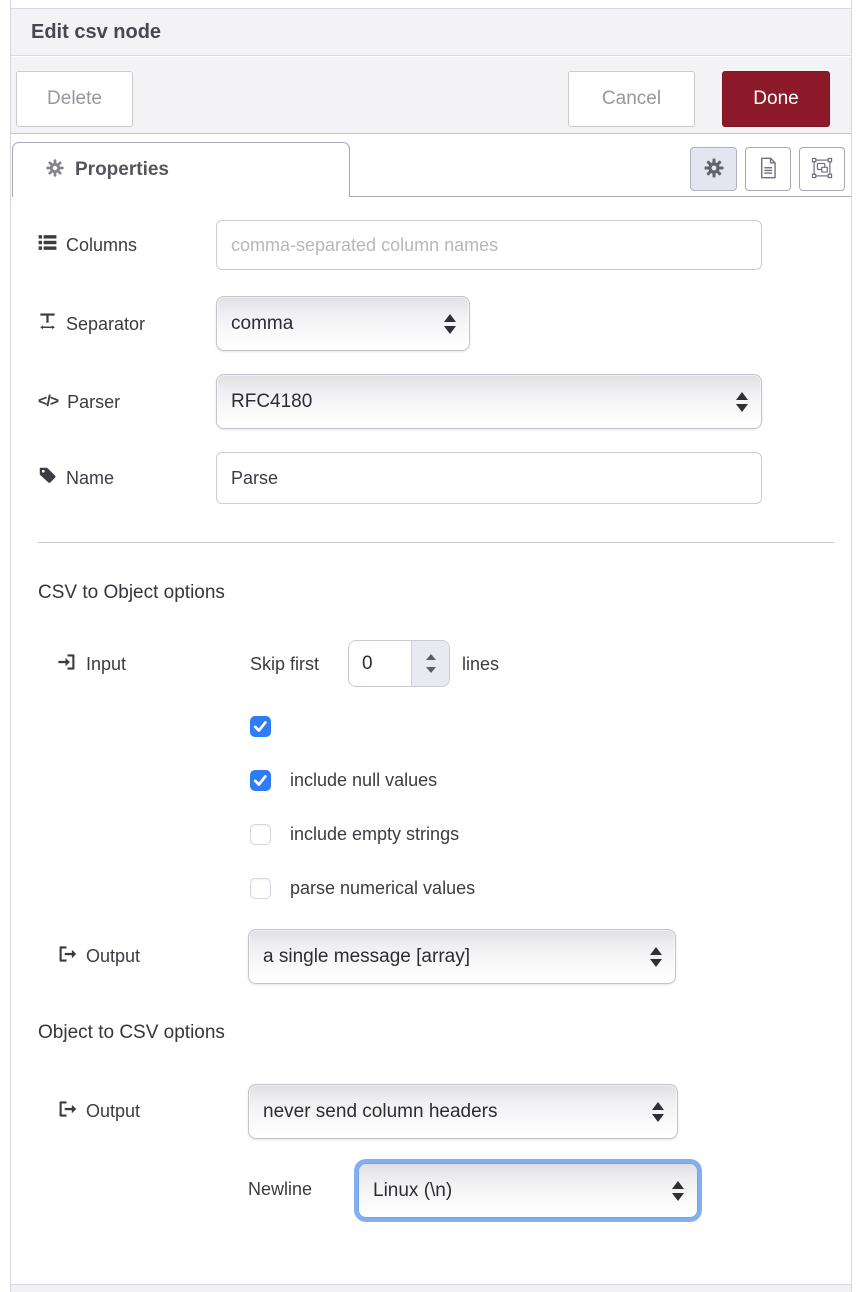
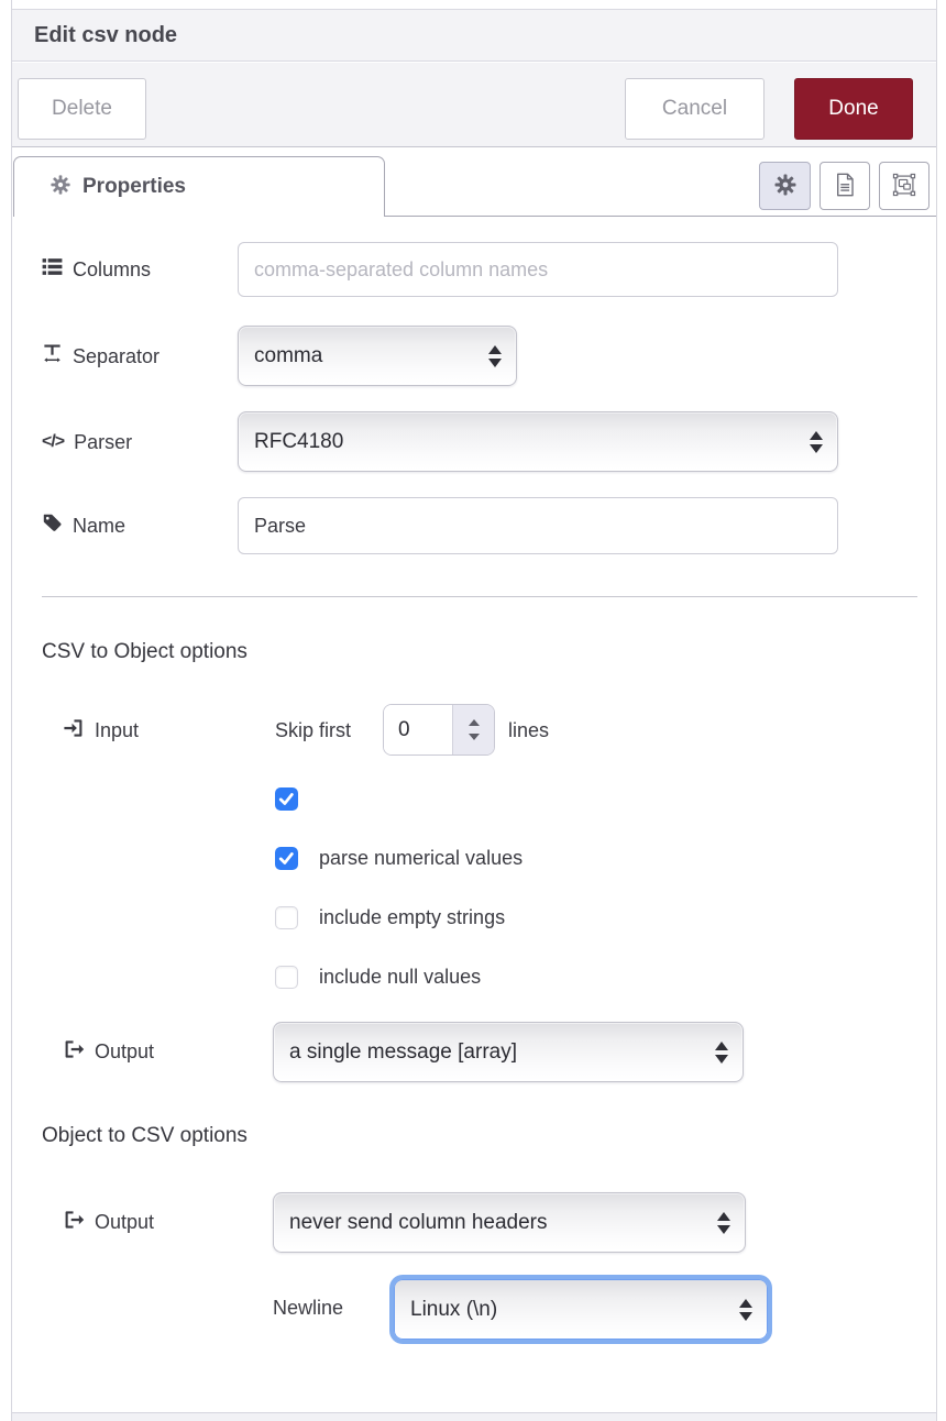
  Edit csv node
  Delete
  Cancel
  Done
  Properties
  Columns
  comma-separated column names
  Separator
  comma
  </>
  Parser
  RFC4180
  Name
  Parse
  CSV to Object options
  Input
  Skip first
  0
  lines
- include null values
+ parse numerical values
  include empty strings
- parse numerical values
+ include null values
  Output
  a single message [array]
  Object to CSV options
  Output
  never send column headers
  Newline
  Linux (\n)
